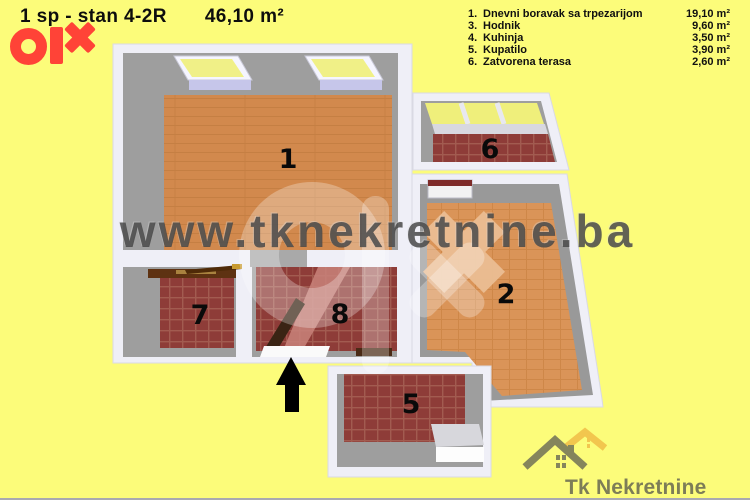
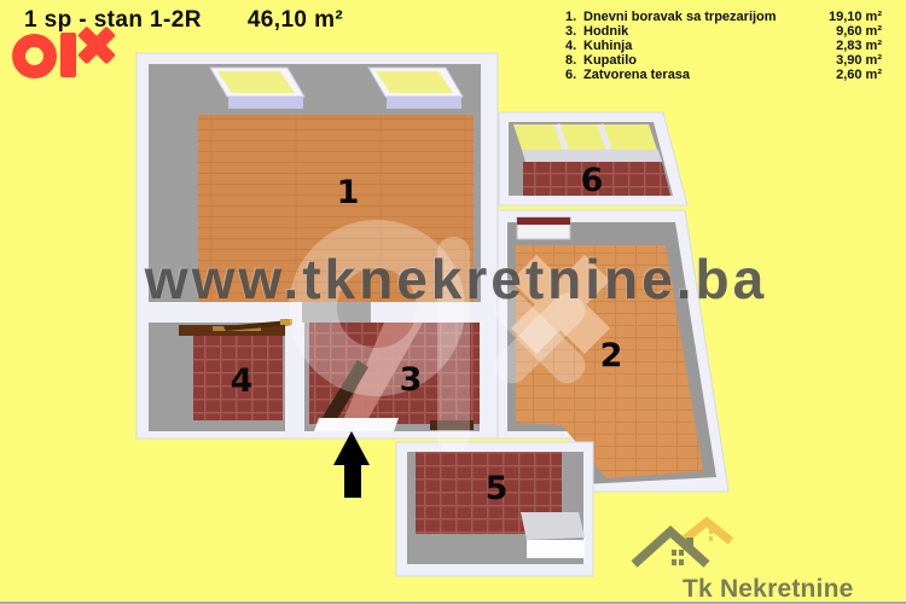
  1
  2
- 8
+ 3
- 7
+ 4
  5
  6
  www.tknekretnine.ba
- 1 sp - stan 4-2R
+ 1 sp - stan 1-2R
  46,10 m²
  1.
  Dnevni boravak sa trpezarijom
  19,10 m²
  3.
  Hodnik
  9,60 m²
  4.
  Kuhinja
- 3,50 m²
+ 2,83 m²
- 5.
+ 8.
  Kupatilo
  3,90 m²
  6.
  Zatvorena terasa
  2,60 m²
  Tk Nekretnine
